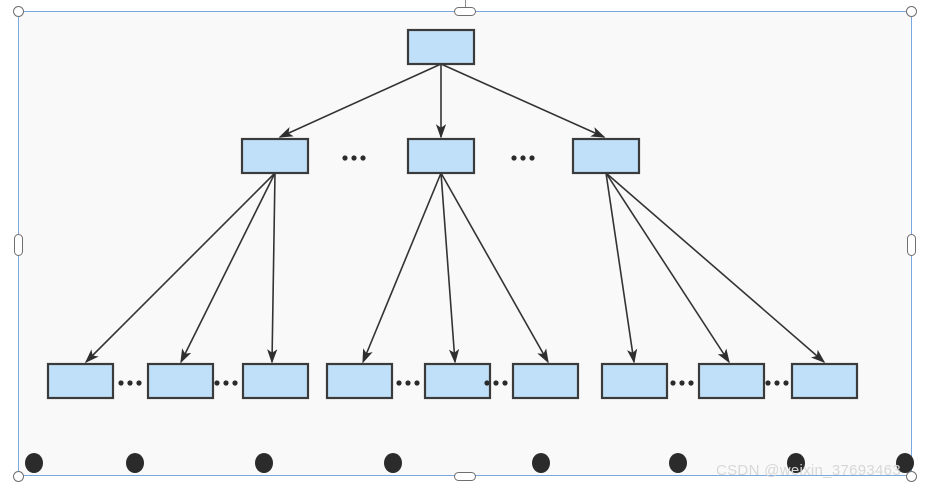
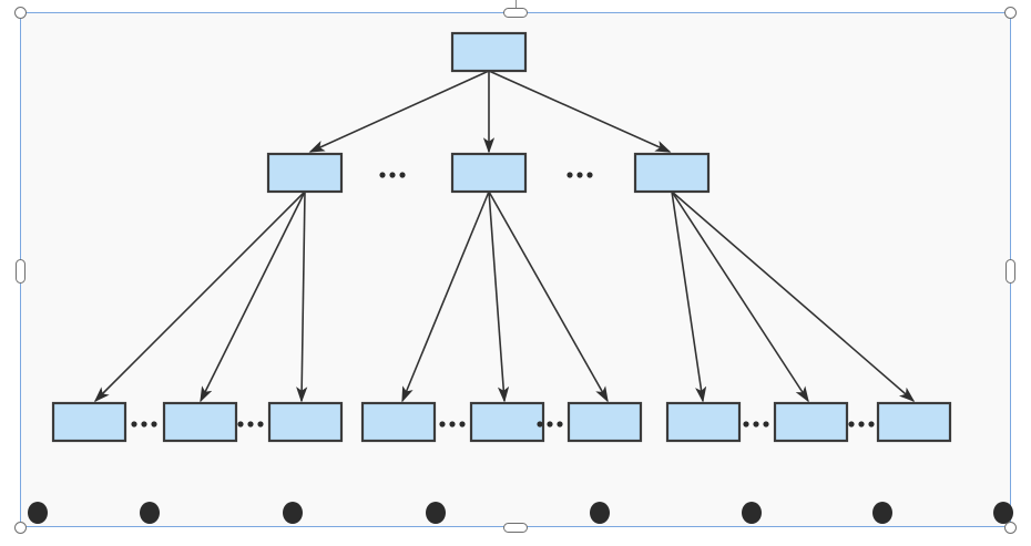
- CSDN @weixin_37693463
